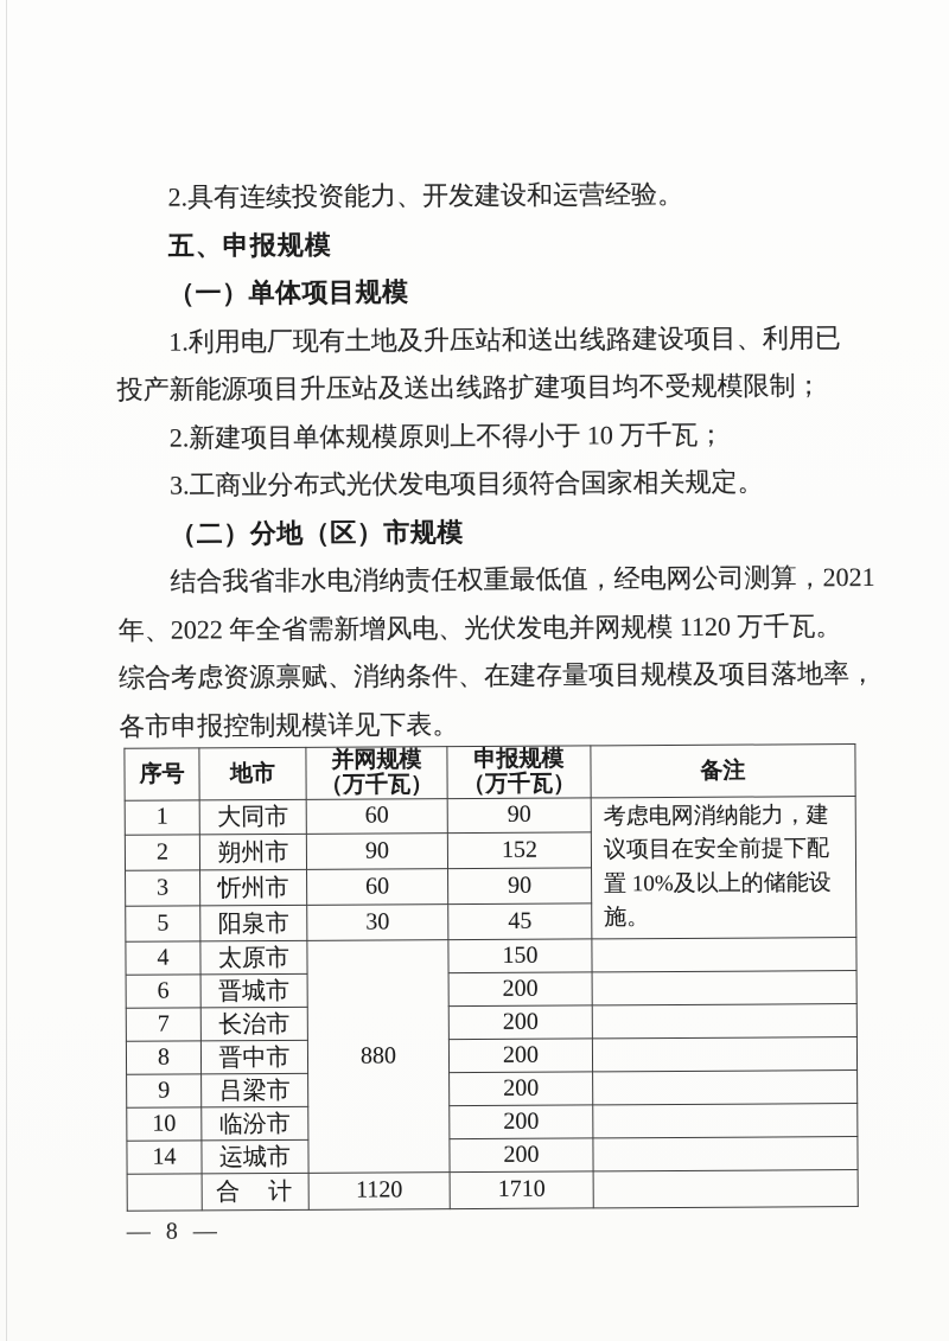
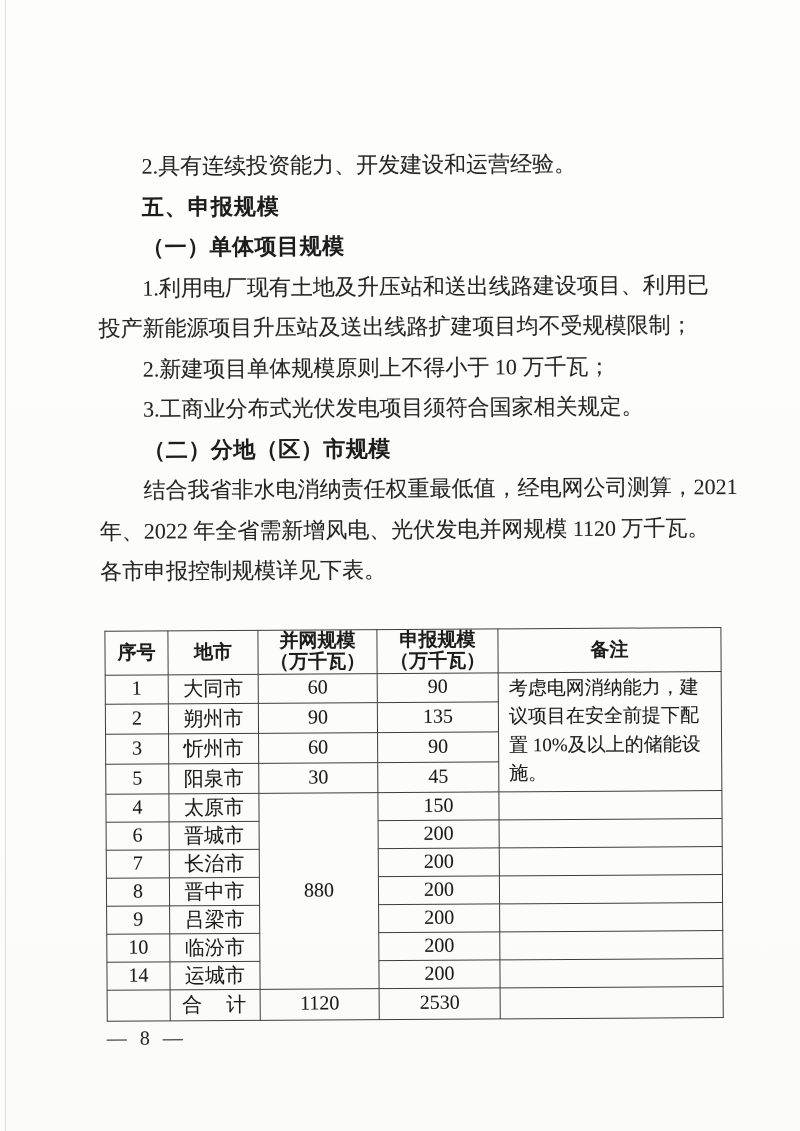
  2.具有连续投资能力、开发建设和运营经验。
  五、申报规模
  （一）单体项目规模
  1.利用电厂现有土地及升压站和送出线路建设项目、利用已
  投产新能源项目升压站及送出线路扩建项目均不受规模限制；
  2.新建项目单体规模原则上不得小于 10 万千瓦；
  3.工商业分布式光伏发电项目须符合国家相关规定。
  （二）分地（区）市规模
  结合我省非水电消纳责任权重最低值，经电网公司测算，2021
  年、2022 年全省需新增风电、光伏发电并网规模 1120 万千瓦。
- 综合考虑资源禀赋、消纳条件、在建存量项目规模及项目落地率，
  各市申报控制规模详见下表。
  序号	地市	并网规模 （万千瓦）	申报规模 （万千瓦）	备注
  1	大同市	60	90	考虑电网消纳能力，建议项目在安全前提下配置 10%及以上的储能设施。
- 2	朔州市	90	152
+ 2	朔州市	90	135
  3	忻州市	60	90
  5	阳泉市	30	45
  4	太原市	880	150
  6	晋城市	200
  7	长治市	200
  8	晋中市	200
  9	吕梁市	200
  10	临汾市	200
  14	运城市	200
- 	合 计	1120	1710
+ 	合 计	1120	2530
  — 8 —
